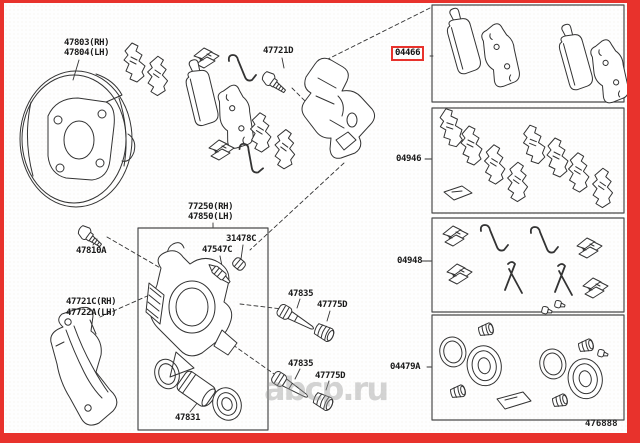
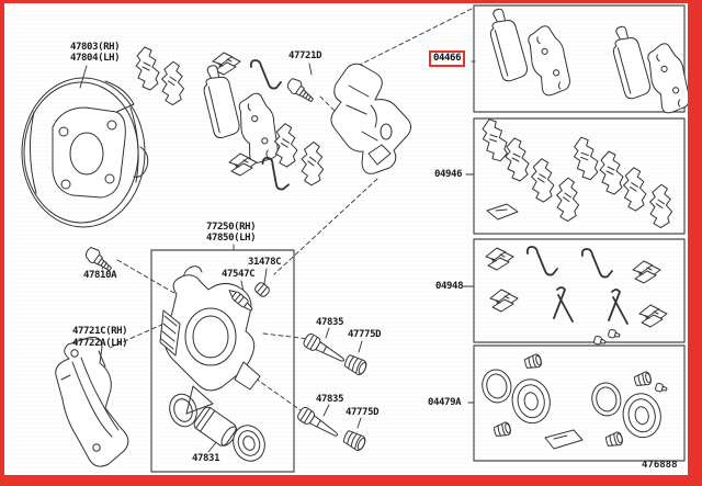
  47803(RH)
  47804(LH)
  47721D
  77250(RH)
  47850(LH)
  31478C
  47547C
  47810A
  47721C(RH)
  47722A(LH)
  47835
  47775D
  47835
  47775D
  47831
  04466
  04946
  04948
  04479A
- abcp.ru
  476888
